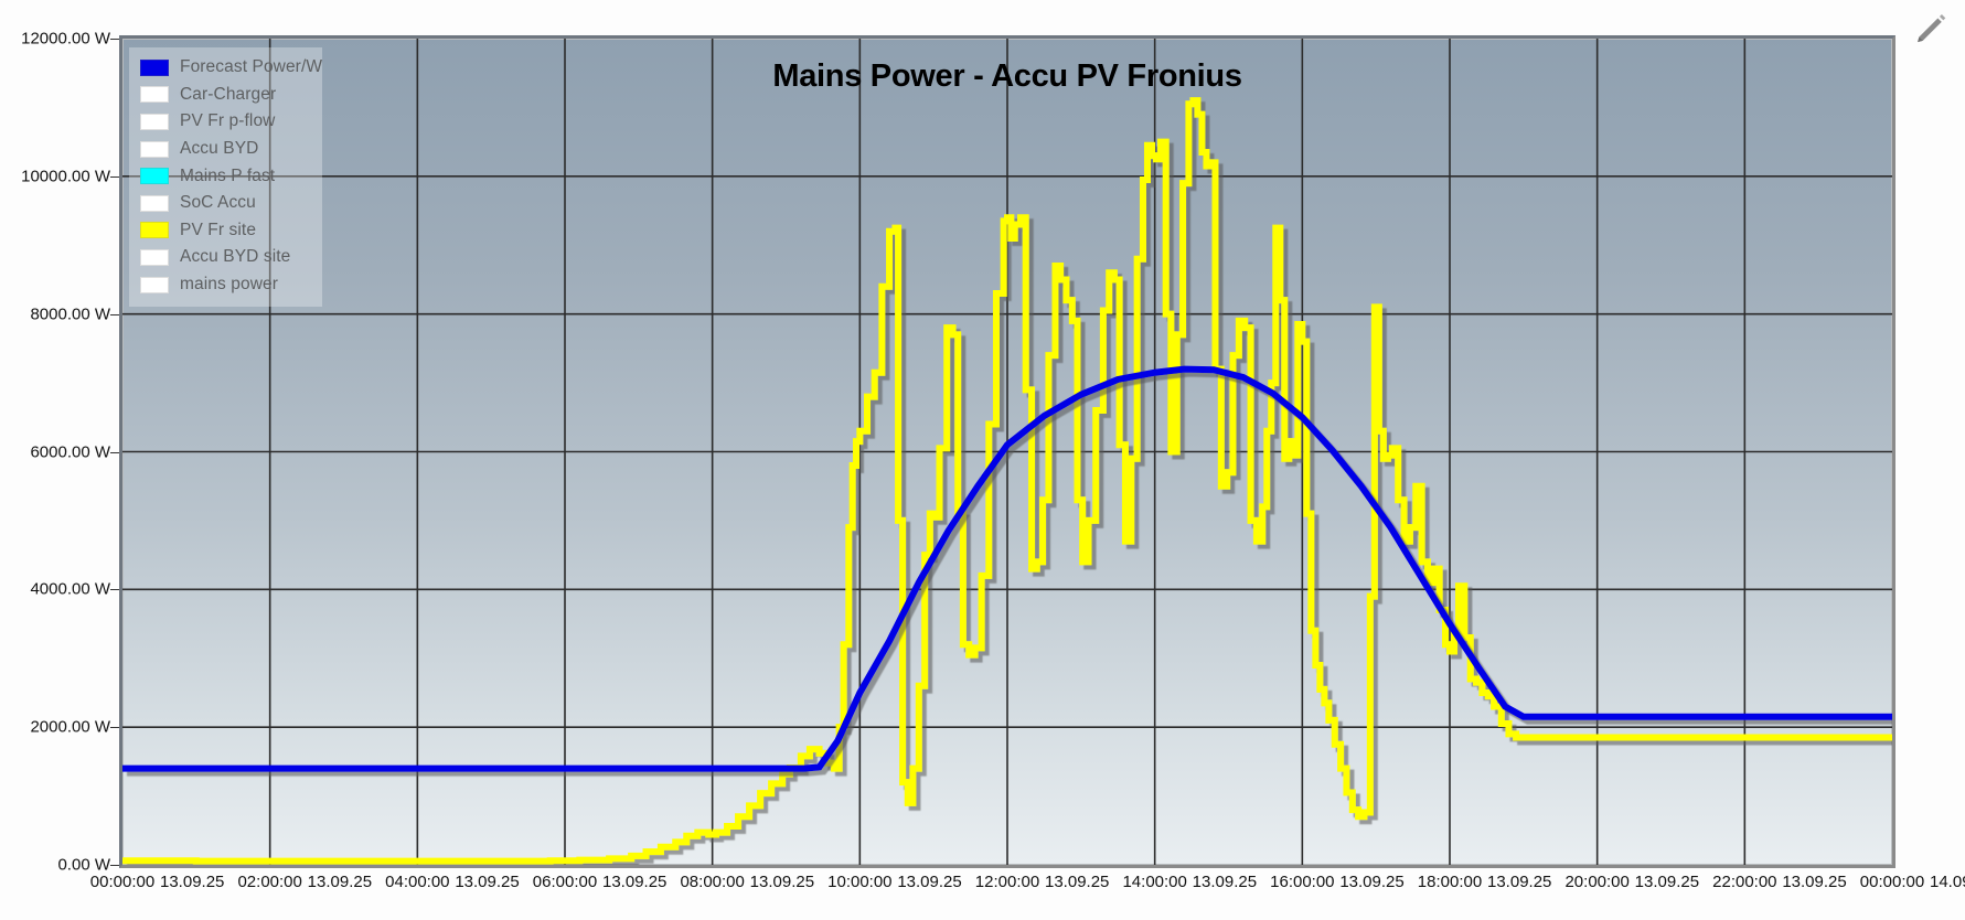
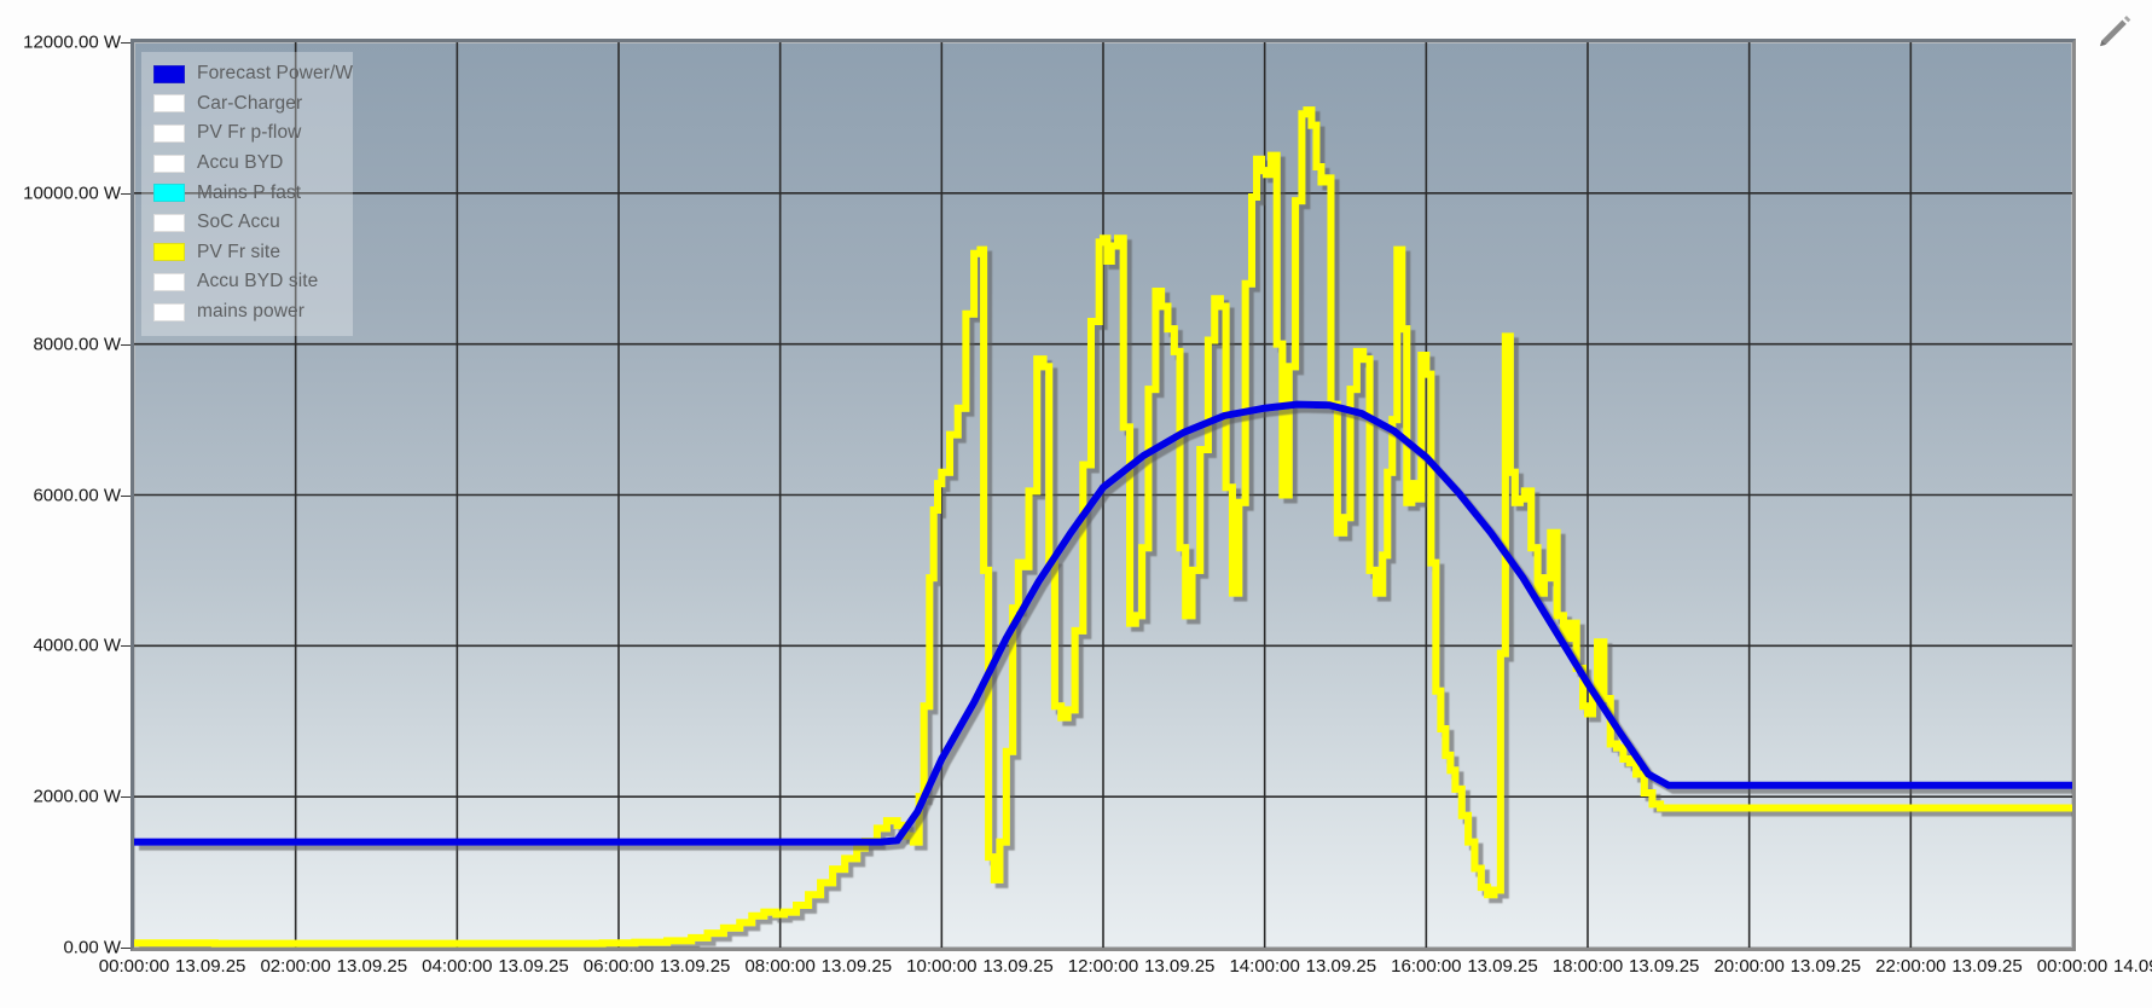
  0.00 W
  2000.00 W
  4000.00 W
  6000.00 W
  8000.00 W
  10000.00 W
  12000.00 W
- Mains Power - Accu PV Fronius
  Forecast Power/W
  Car-Charger
  PV Fr p-flow
  Accu BYD
  Mains P fast
  SoC Accu
  PV Fr site
  Accu BYD site
  mains power
  00:00:00
  13.09.25
  02:00:00
  13.09.25
  04:00:00
  13.09.25
  06:00:00
  13.09.25
  08:00:00
  13.09.25
  10:00:00
  13.09.25
  12:00:00
  13.09.25
  14:00:00
  13.09.25
  16:00:00
  13.09.25
  18:00:00
  13.09.25
  20:00:00
  13.09.25
  22:00:00
  13.09.25
  00:00:00
